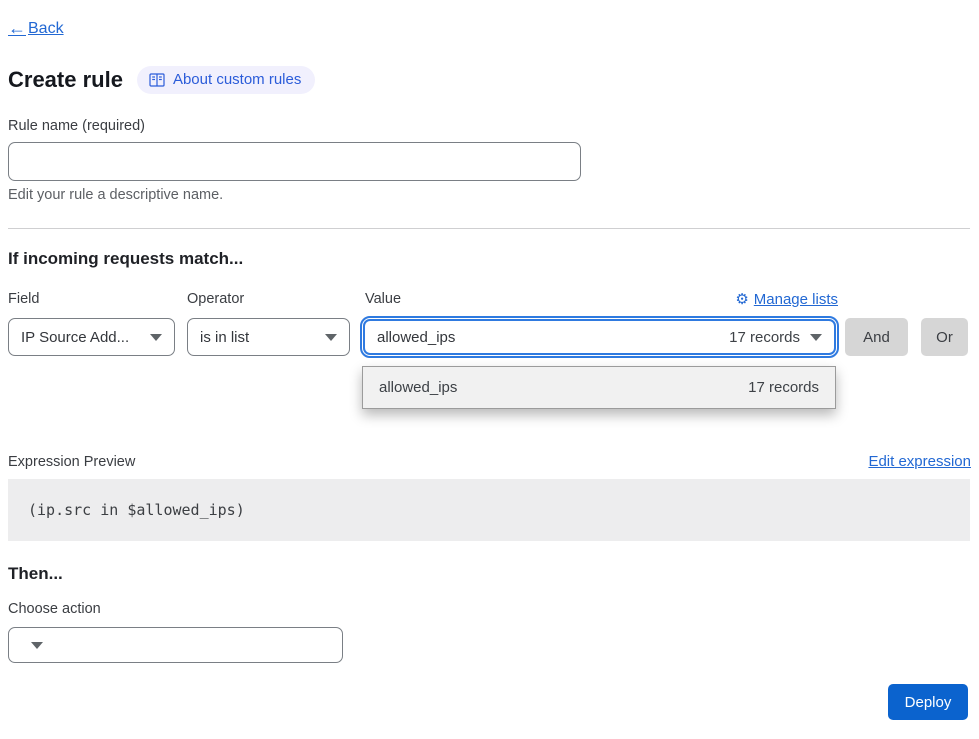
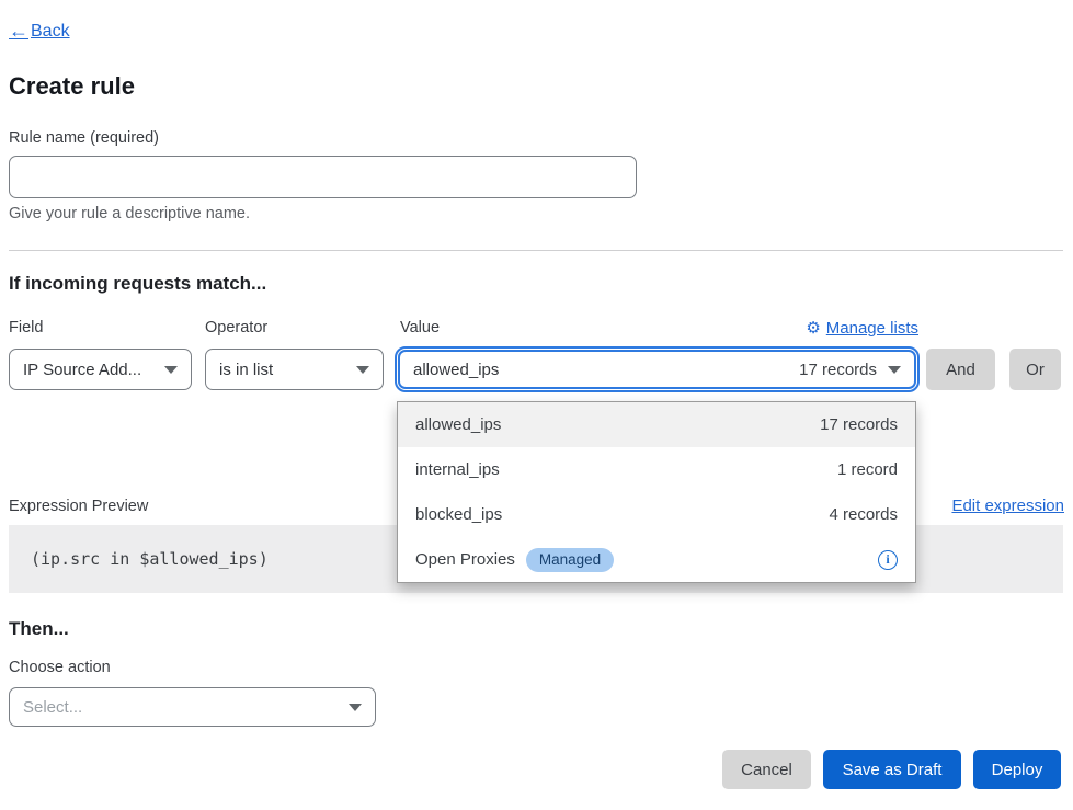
  ←
  Back
  Create rule
- About custom rules
  Rule name (required)
- Edit your rule a descriptive name.
+ Give your rule a descriptive name.
  If incoming requests match...
  Field
  Operator
  Value
  ⚙
  Manage lists
  IP Source Add...
  is in list
  allowed_ips
  17 records
  And
  Or
  allowed_ips
  17 records
+ internal_ips
+ 1 record
+ blocked_ips
+ 4 records
+ Open Proxies
+ Managed
+ i
  Expression Preview
  Edit expression
  (ip.src in $allowed_ips)
  Then...
  Choose action
+ Select...
+ Cancel
+ Save as Draft
  Deploy
